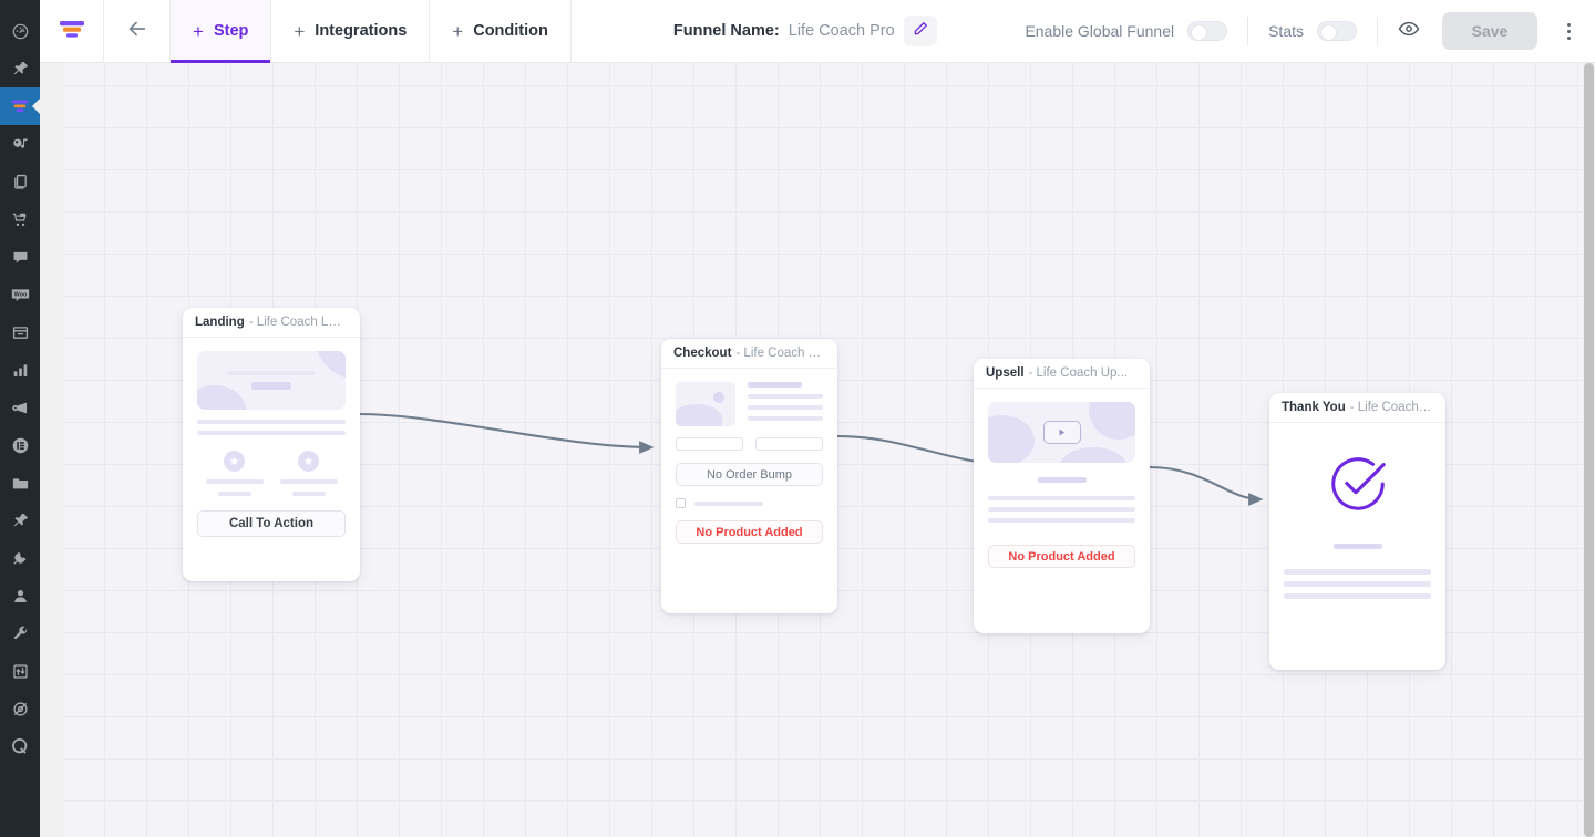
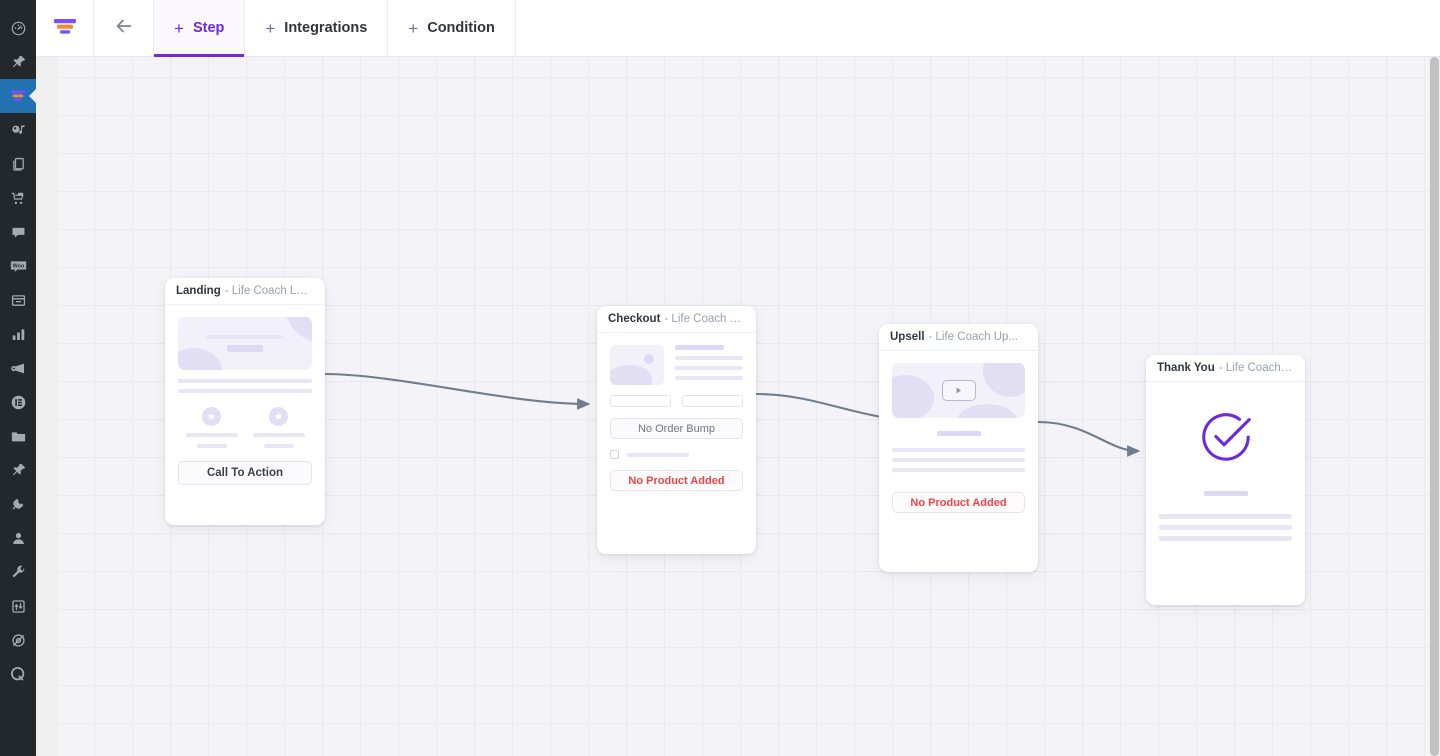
  +
  Step
  +
  Integrations
  +
  Condition
- Funnel Name:
- Life Coach Pro
- Enable Global Funnel
- Stats
- Save
  Landing
  - Life Coach Lan..
  Call To Action
  Checkout
  - Life Coach Ch
  No Order Bump
  No Product Added
  Upsell
  - Life Coach Up...
  No Product Added
  Thank You
  - Life Coach Th
